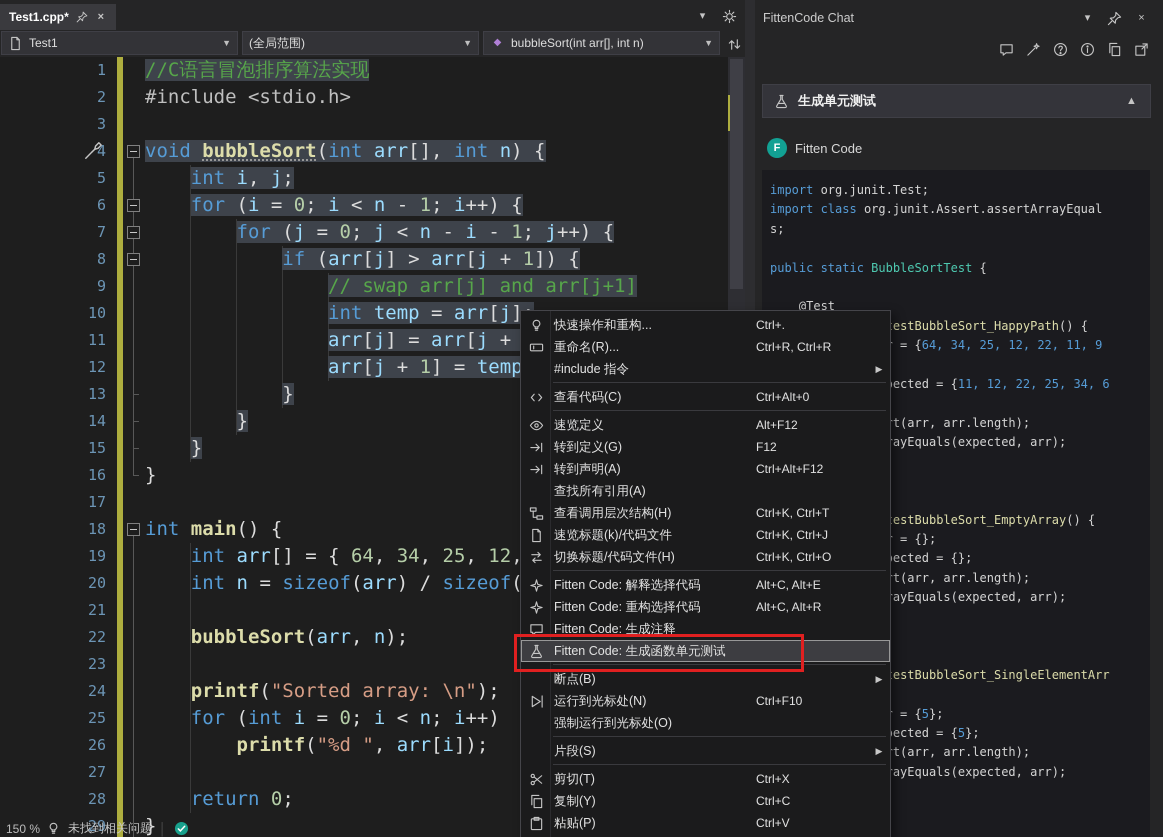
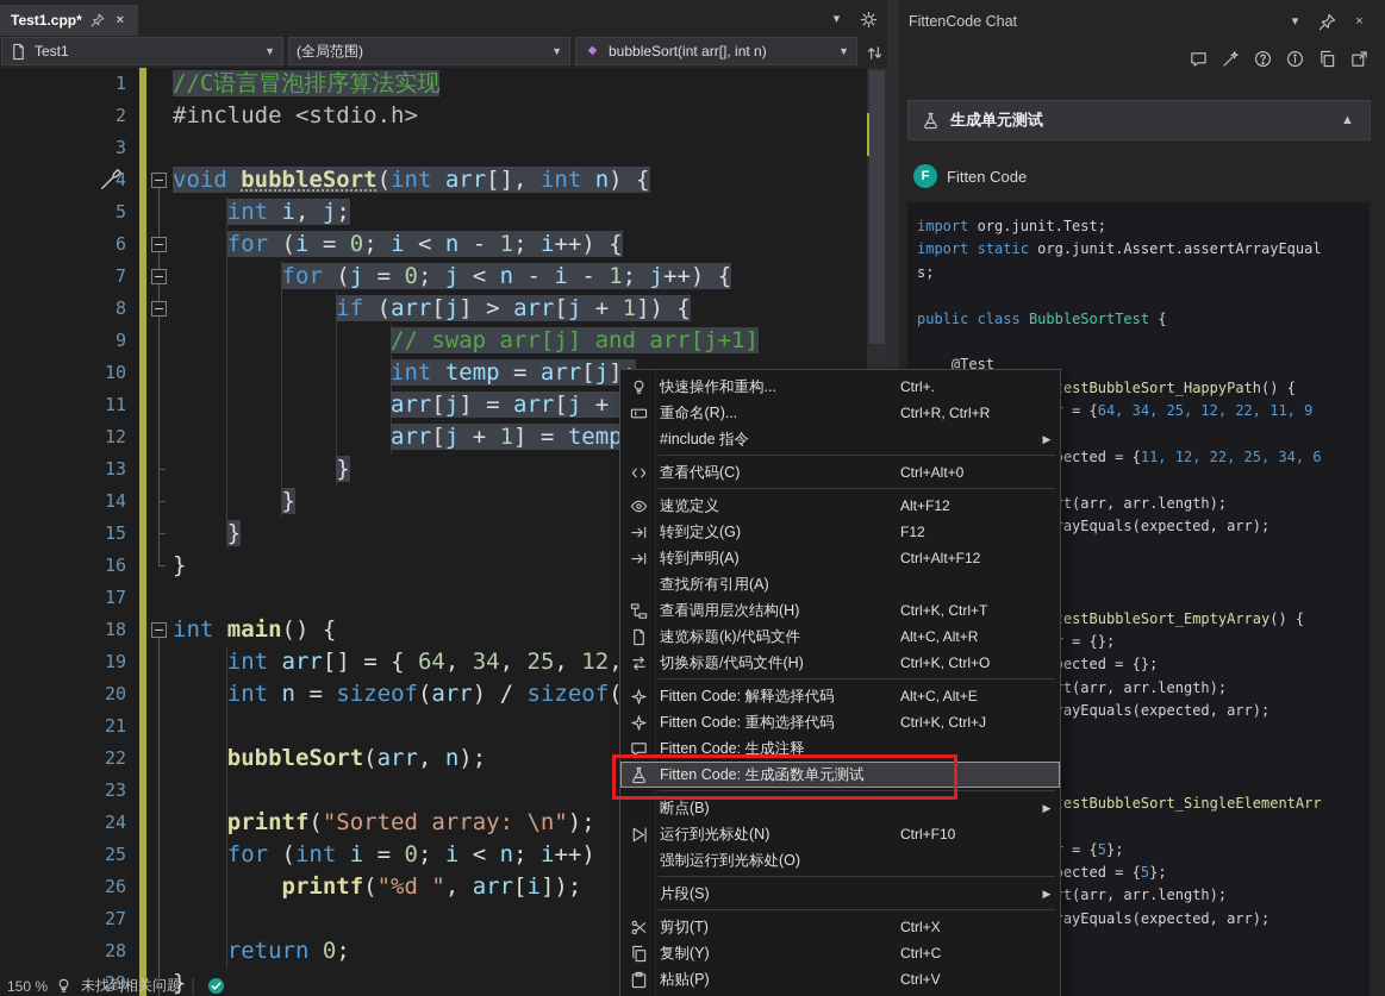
  Test1.cpp*
  ×
  ▾
  Test1
  ▼
  (全局范围)
  ▼
  ◆
  bubbleSort(int arr[], int n)
  ▼
  1
  2
  3
  4
  5
  6
  7
  8
  9
  10
  11
  12
  13
  14
  15
  16
  17
  18
  19
  20
  21
  22
  23
  24
  25
  26
  27
  28
  29
  //C语言冒泡排序算法实现
  #include <stdio.h>
  void bubbleSort(int arr[], int n) {
  int i, j;
  for (i = 0; i < n - 1; i++) {
  for (j = 0; j < n - i - 1; j++) {
  if (arr[j] > arr[j + 1]) {
  // swap arr[j] and arr[j+1]
  int temp = arr[j]
  arr[j] = arr[j +
  arr[j + 1] = temp
  }
  }
  }
  }
  int main() {
  int n = sizeof(arr) / sizeof(
  bubbleSort(arr, n);
  printf("Sorted array: \n");
  for (int i = 0; i < n; i++)
  printf("%d ", arr[i]);
  return 0;
  }
  150 %
  未找到相关问题
  │
  FittenCode Chat
  ▾
  ×
  生成单元测试
  ▲
  F
  Fitten Code
  import org.junit.Test;
- import class org.junit.Assert.assertArrayEqual
+ import static org.junit.Assert.assertArrayEqual
  s;
- public static BubbleSortTest {
+ public class BubbleSortTest {
  @Test
  estBubbleSort_HappyPath() {
  = {64, 34, 25, 12, 22, 11, 9
  ected = {11, 12, 22, 25, 34, 6
  ayEquals(expected, arr);
  estBubbleSort_EmptyArray() {
  ayEquals(expected, arr);
  estBubbleSort_SingleElementArr
  ayEquals(expected, arr);
  快速操作和重构...
  Ctrl+.
  重命名(R)...
  Ctrl+R, Ctrl+R
  #include 指令
  ▶
  查看代码(C)
  Ctrl+Alt+0
  速览定义
  Alt+F12
  转到定义(G)
  F12
  转到声明(A)
  Ctrl+Alt+F12
  查找所有引用(A)
  查看调用层次结构(H)
  Ctrl+K, Ctrl+T
  速览标题(k)/代码文件
- Ctrl+K, Ctrl+J
+ Alt+C, Alt+R
  切换标题/代码文件(H)
  Ctrl+K, Ctrl+O
  Fitten Code: 解释选择代码
  Alt+C, Alt+E
  Fitten Code: 重构选择代码
- Alt+C, Alt+R
+ Ctrl+K, Ctrl+J
  Fitten Code: 生成注释
  Fitten Code: 生成函数单元测试
  断点(B)
  ▶
  运行到光标处(N)
  Ctrl+F10
  强制运行到光标处(O)
  片段(S)
  ▶
  剪切(T)
  Ctrl+X
  复制(Y)
  Ctrl+C
  粘贴(P)
  Ctrl+V
